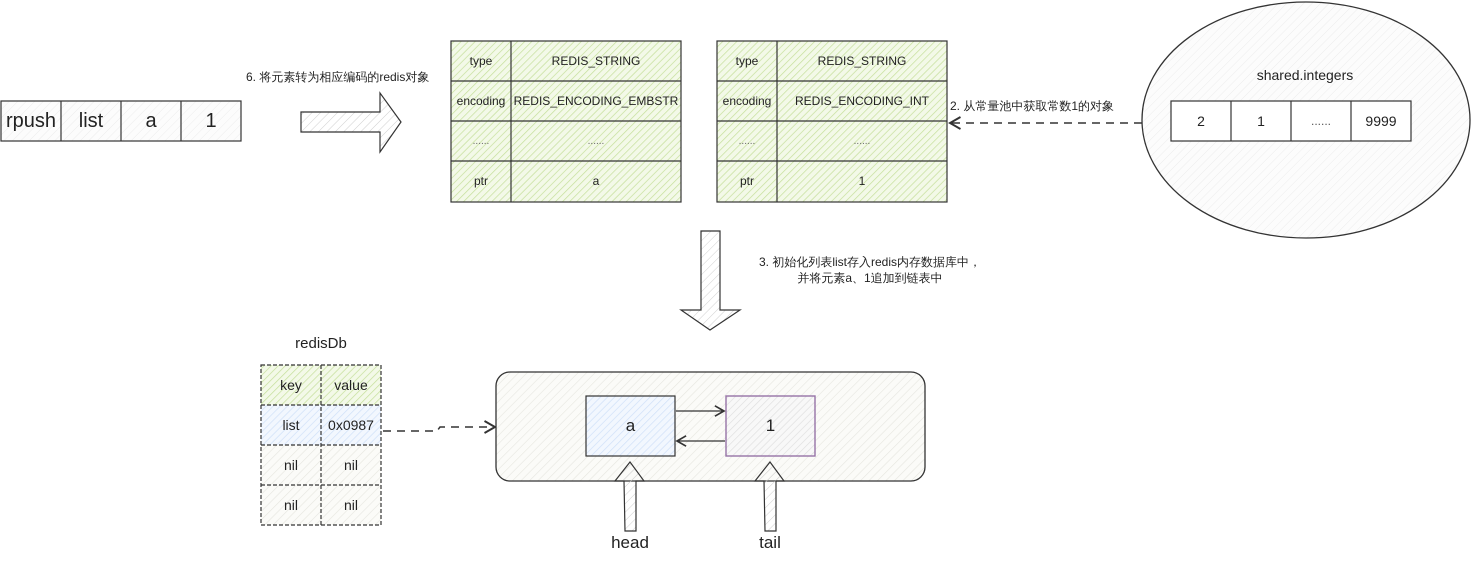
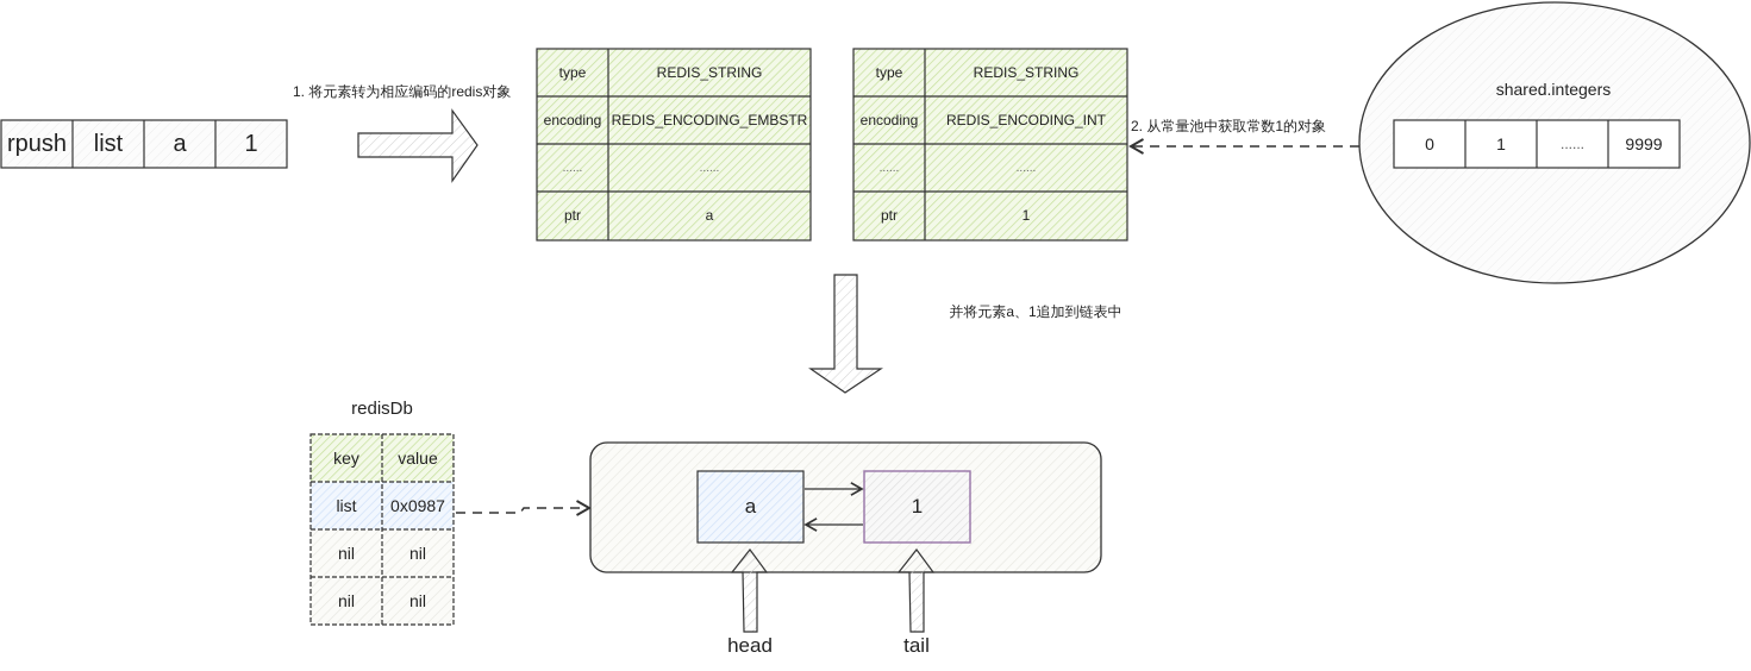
  rpush
  list
  a
  1
- 6. 将元素转为相应编码的redis对象
+ 1. 将元素转为相应编码的redis对象
  type
  REDIS_STRING
  encoding
  REDIS_ENCODING_EMBSTR
  ......
  ......
  ptr
  a
  type
  REDIS_STRING
  encoding
  REDIS_ENCODING_INT
  ......
  ......
  ptr
  1
  2. 从常量池中获取常数1的对象
  shared.integers
- 2
+ 0
  1
  ......
  9999
- 3. 初始化列表list存入redis内存数据库中，
  并将元素a、1追加到链表中
  redisDb
  key
  value
  list
  0x0987
  nil
  nil
  nil
  nil
  a
  1
  head
  tail
